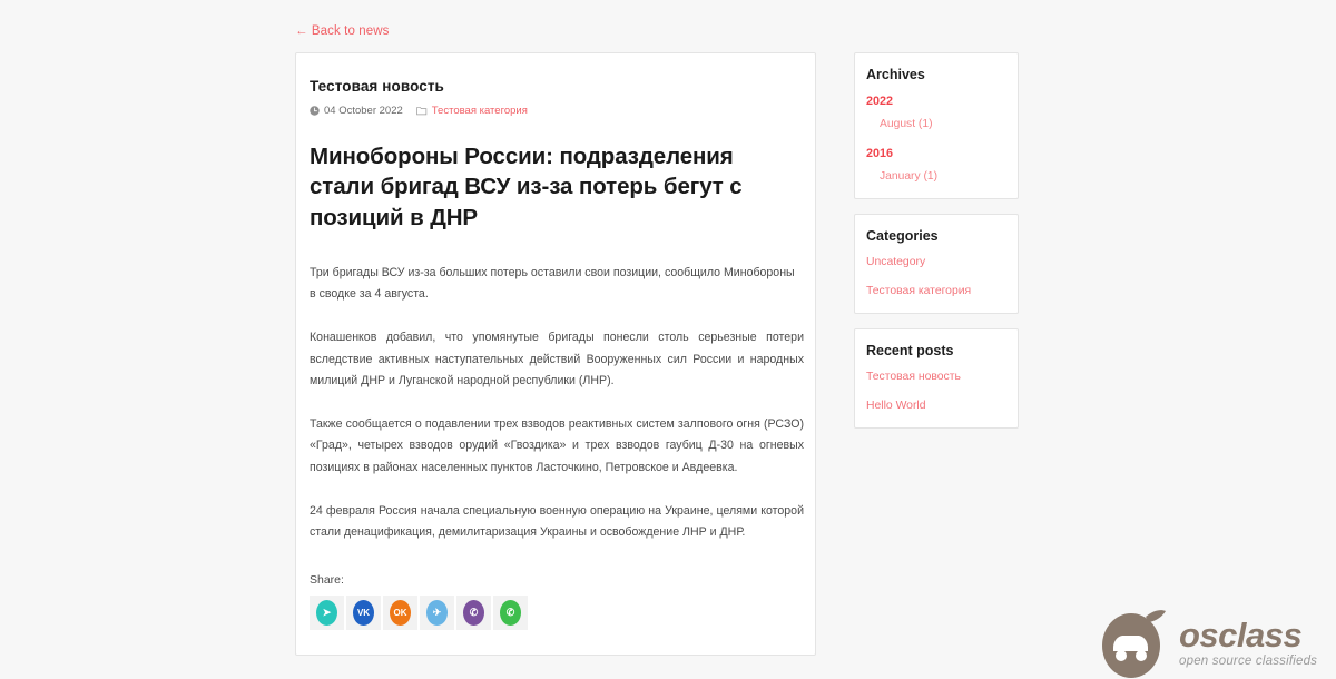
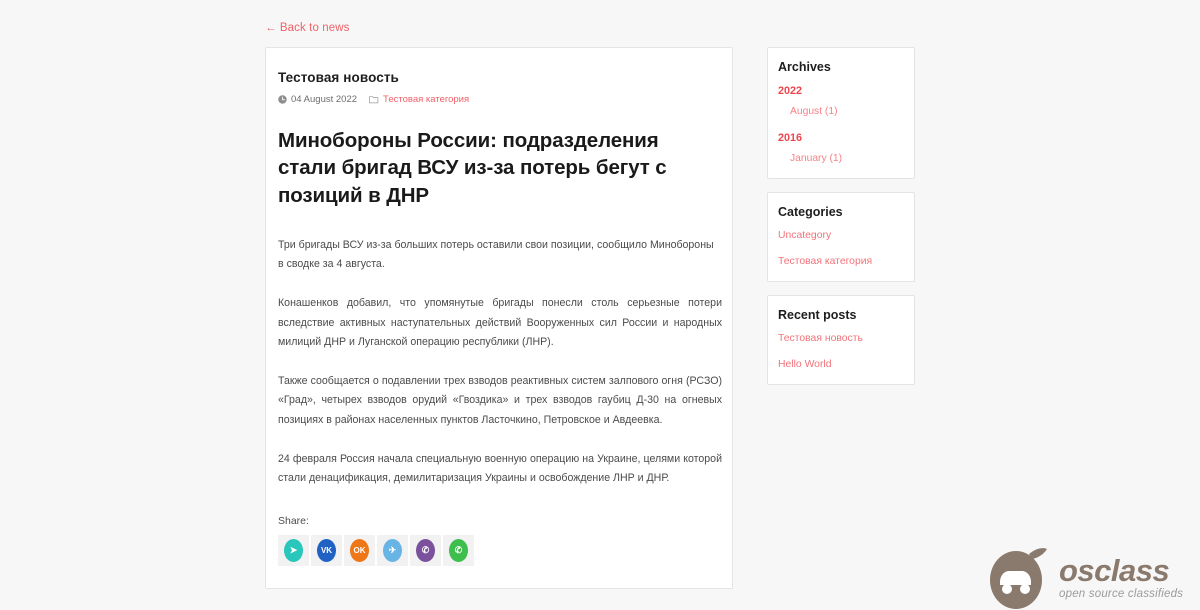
  ← Back to news
  Тестовая новость
- 04 October 2022
+ 04 August 2022
  Тестовая категория
  Минобороны России: подразделения стали бригад ВСУ из-за потерь бегут с позиций в ДНР
  Три бригады ВСУ из-за больших потерь оставили свои позиции, сообщило Минобороны в сводке за 4 августа.
- Конашенков добавил, что упомянутые бригады понесли столь серьезные потери вследствие активных наступательных действий Вооруженных сил России и народных милиций ДНР и Луганской народной республики (ЛНР).
+ Конашенков добавил, что упомянутые бригады понесли столь серьезные потери вследствие активных наступательных действий Вооруженных сил России и народных милиций ДНР и Луганской операцию республики (ЛНР).
  Также сообщается о подавлении трех взводов реактивных систем залпового огня (РСЗО) «Град», четырех взводов орудий «Гвоздика» и трех взводов гаубиц Д-30 на огневых позициях в районах населенных пунктов Ласточкино, Петровское и Авдеевка.
  24 февраля Россия начала специальную военную операцию на Украине, целями которой стали денацификация, демилитаризация Украины и освобождение ЛНР и ДНР.
  Share:
  ➤
  VK
  OK
  ✈
  ✆
  ✆
  Archives
  2022
  August (1)
  2016
  January (1)
  Categories
  Uncategory
  Тестовая категория
  Recent posts
  Тестовая новость
  Hello World
  osclass
  open source classifieds
